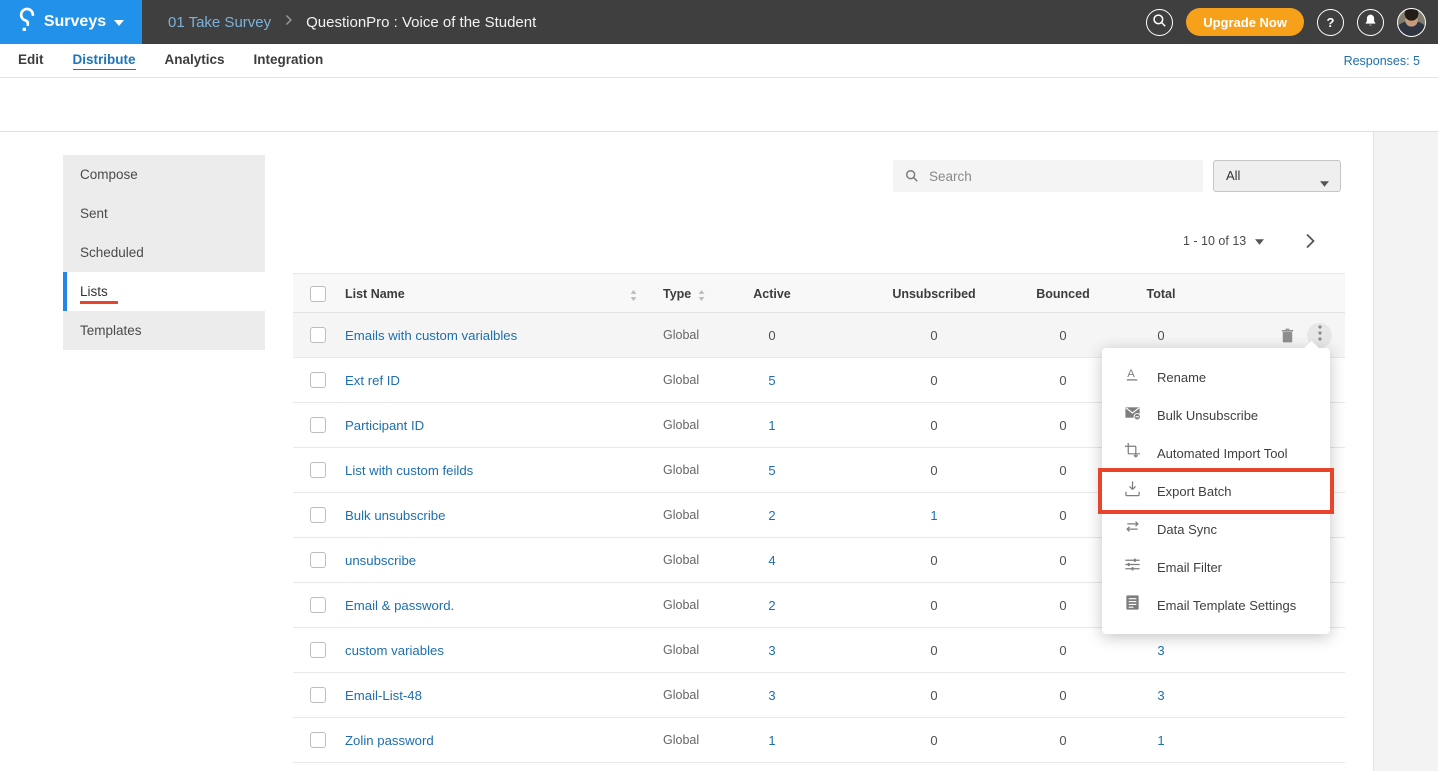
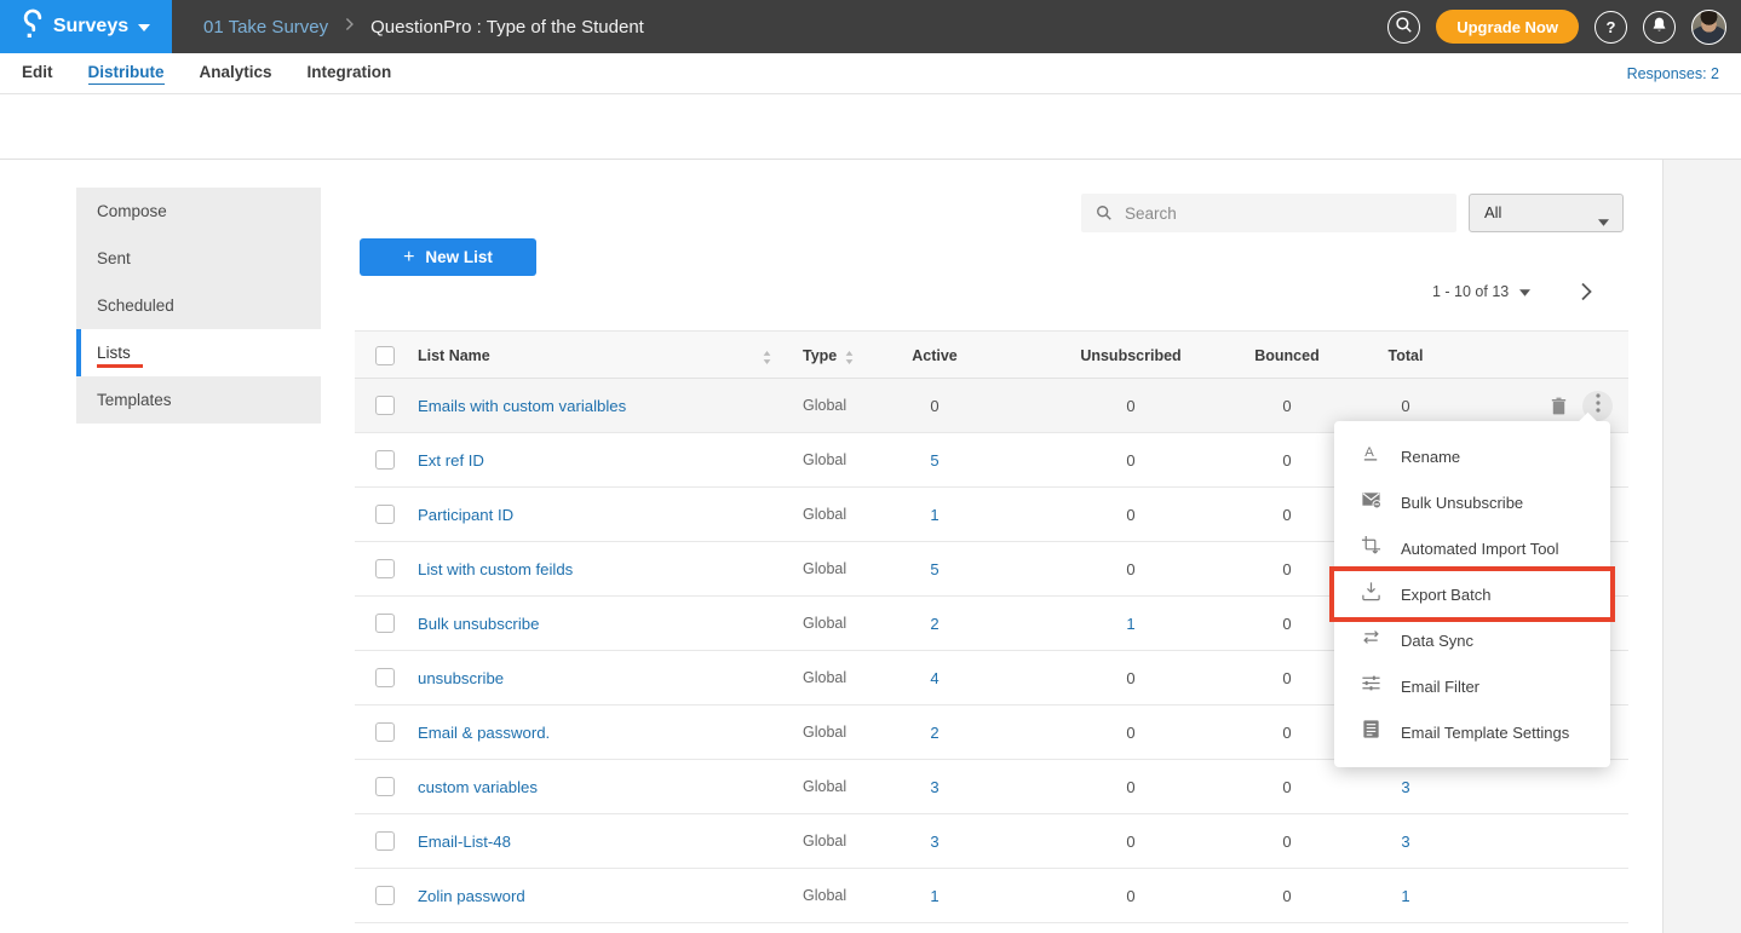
  Surveys
  01 Take Survey
- QuestionPro : Voice of the Student
+ QuestionPro : Type of the Student
  Upgrade Now
  ?
  Edit
  Distribute
  Analytics
  Integration
- Responses: 5
+ Responses: 2
  Compose
  Sent
  Scheduled
  Lists
  Templates
  Search
  All
+ +
+ New List
  1 - 10 of 13
  List Name
  Type
  Active
  Unsubscribed
  Bounced
  Total
  Emails with custom varialbles
  Global
  0
  0
  0
  0
  Ext ref ID
  Global
  5
  0
  0
  Participant ID
  Global
  1
  0
  0
  List with custom feilds
  Global
  5
  0
  0
  Bulk unsubscribe
  Global
  2
  1
  0
  unsubscribe
  Global
  4
  0
  0
  Email & password.
  Global
  2
  0
  0
  custom variables
  Global
  3
  0
  0
  3
  Email-List-48
  Global
  3
  0
  0
  3
  Zolin password
  Global
  1
  0
  0
  1
  A
  Rename
  Bulk Unsubscribe
  Automated Import Tool
  Export Batch
  Data Sync
  Email Filter
  Email Template Settings
